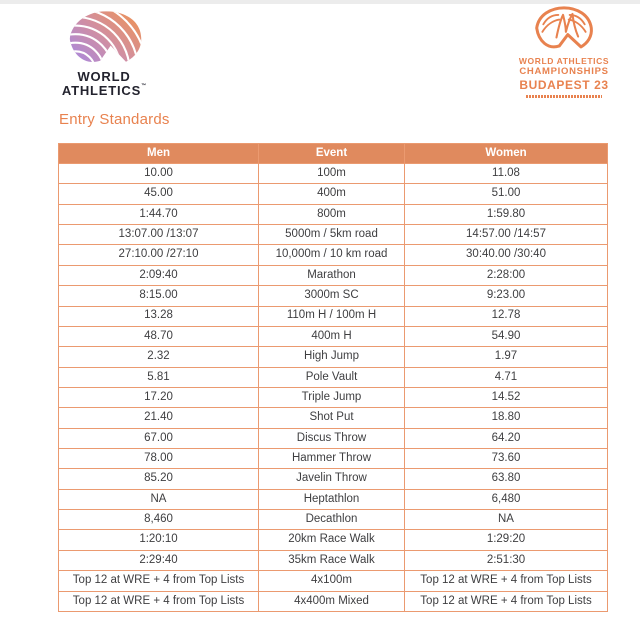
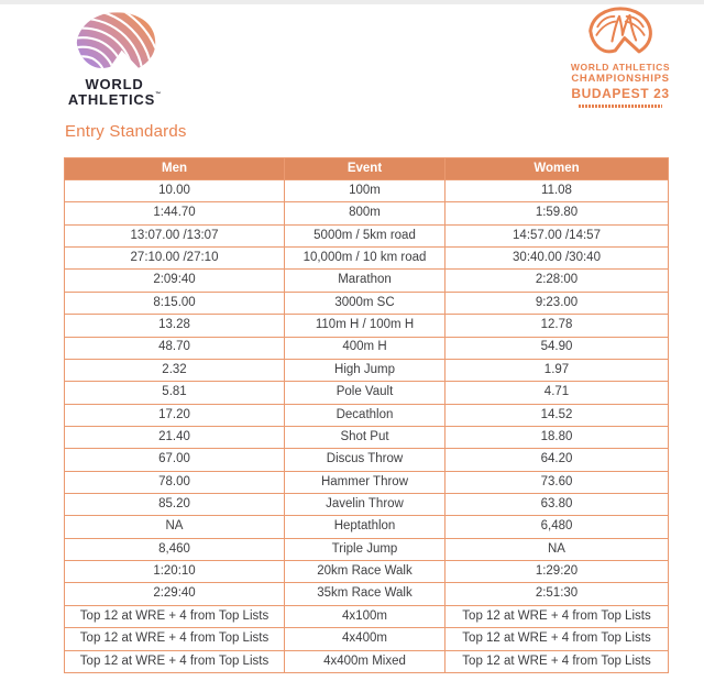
  WORLD
  ATHLETICS
  WORLD ATHLETICS
  CHAMPIONSHIPS
  BUDAPEST 23
  Entry Standards
  Men	Event	Women
  10.00	100m	11.08
- 45.00	400m	51.00
  1:44.70	800m	1:59.80
  13:07.00 /13:07	5000m / 5km road	14:57.00 /14:57
  27:10.00 /27:10	10,000m / 10 km road	30:40.00 /30:40
  2:09:40	Marathon	2:28:00
  8:15.00	3000m SC	9:23.00
  13.28	110m H / 100m H	12.78
  48.70	400m H	54.90
  2.32	High Jump	1.97
  5.81	Pole Vault	4.71
- 17.20	Triple Jump	14.52
+ 17.20	Decathlon	14.52
  21.40	Shot Put	18.80
  67.00	Discus Throw	64.20
  78.00	Hammer Throw	73.60
  85.20	Javelin Throw	63.80
  NA	Heptathlon	6,480
- 8,460	Decathlon	NA
+ 8,460	Triple Jump	NA
  1:20:10	20km Race Walk	1:29:20
  2:29:40	35km Race Walk	2:51:30
  Top 12 at WRE + 4 from Top Lists	4x100m	Top 12 at WRE + 4 from Top Lists
+ Top 12 at WRE + 4 from Top Lists	4x400m	Top 12 at WRE + 4 from Top Lists
  Top 12 at WRE + 4 from Top Lists	4x400m Mixed	Top 12 at WRE + 4 from Top Lists
